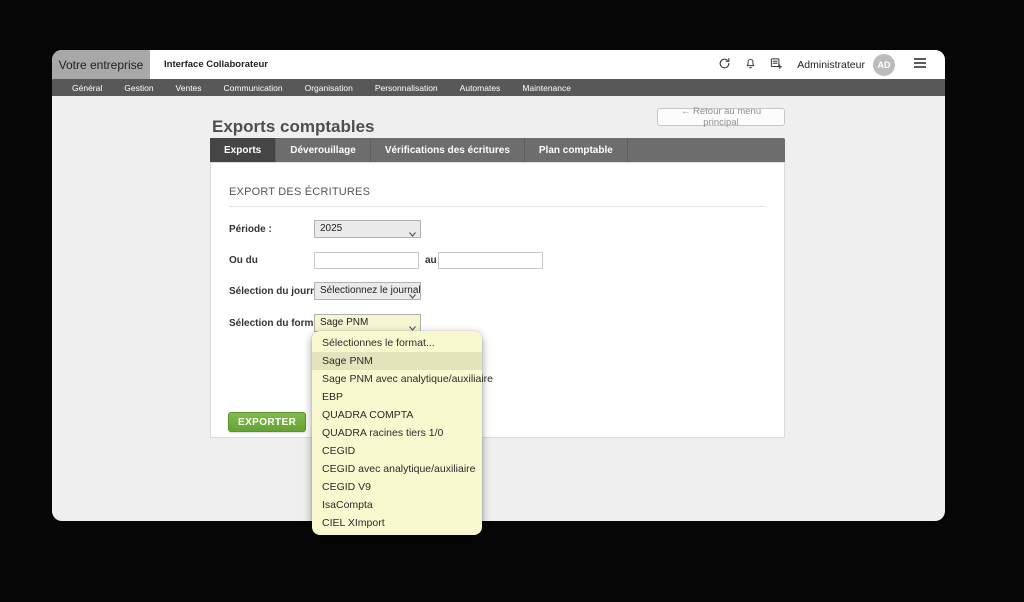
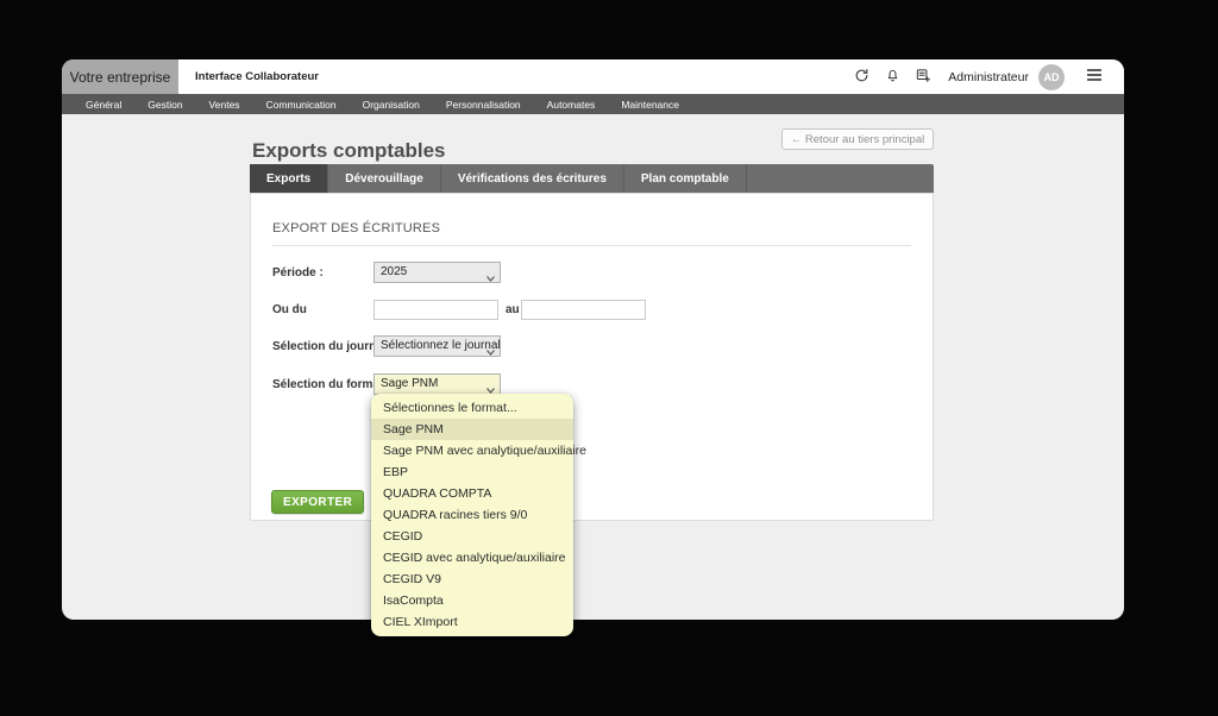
  Votre entreprise
  Interface Collaborateur
  Administrateur
  AD
  Général
  Gestion
  Ventes
  Communication
  Organisation
  Personnalisation
  Automates
  Maintenance
  Exports comptables
- ← Retour au menu principal
+ ← Retour au tiers principal
  Exports
  Déverouillage
  Vérifications des écritures
  Plan comptable
  EXPORT DES ÉCRITURES
  Période :
  2025
  Ou du
  au
  Sélection du jour
  Sélectionnez le journal
  Sélection du form
  Sage PNM
  EXPORTER
  Sélectionnes le format...
  Sage PNM
  Sage PNM avec analytique/auxiliaire
  EBP
  QUADRA COMPTA
- QUADRA racines tiers 1/0
+ QUADRA racines tiers 9/0
  CEGID
  CEGID avec analytique/auxiliaire
  CEGID V9
  IsaCompta
  CIEL XImport
